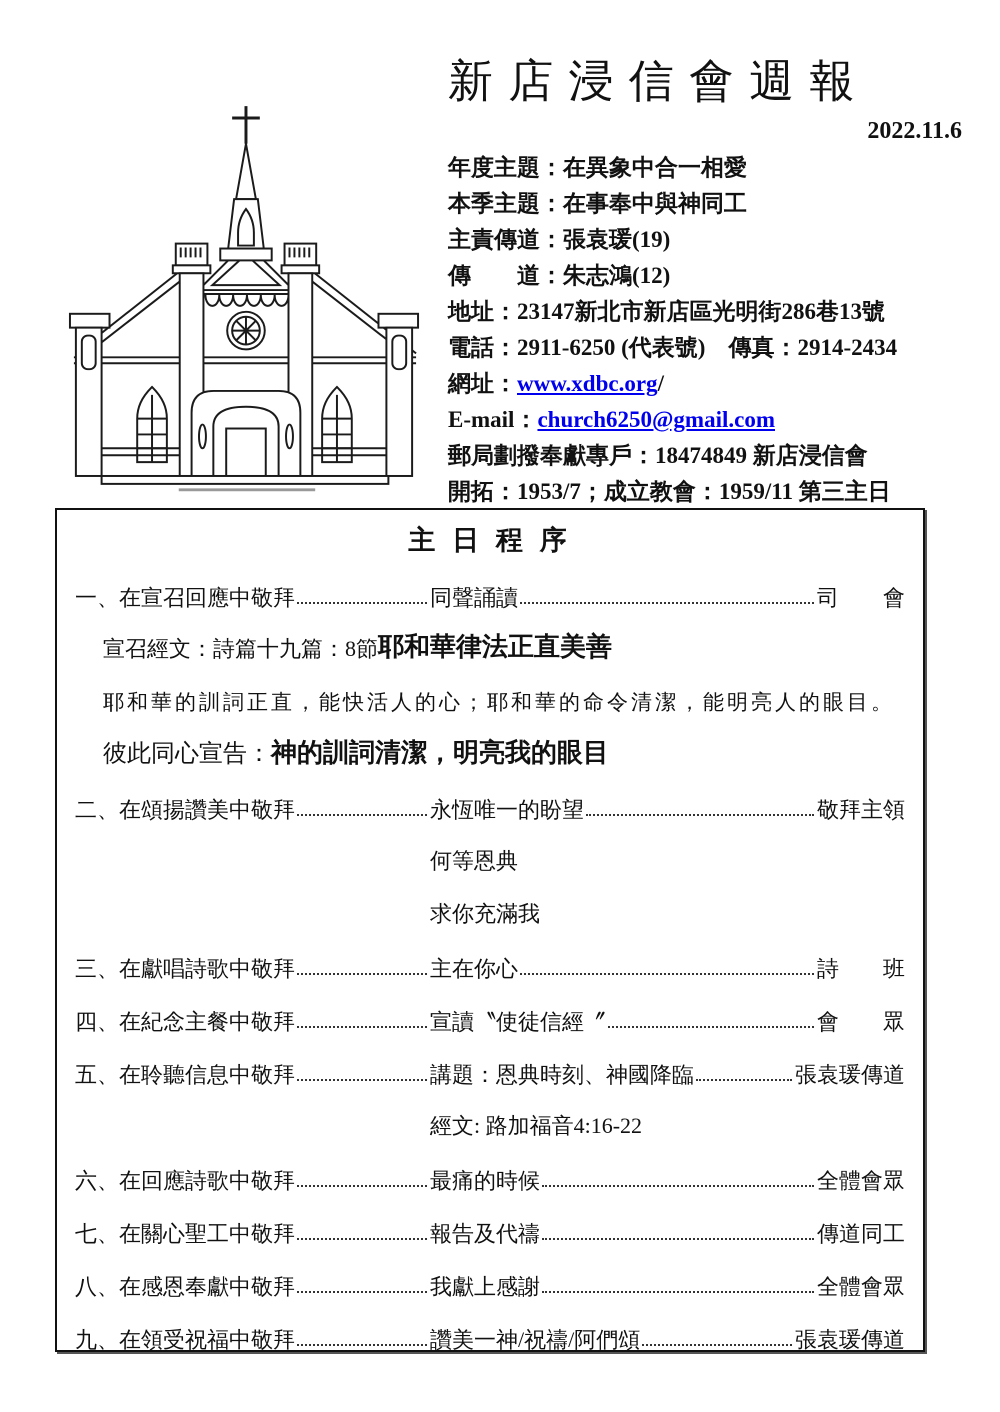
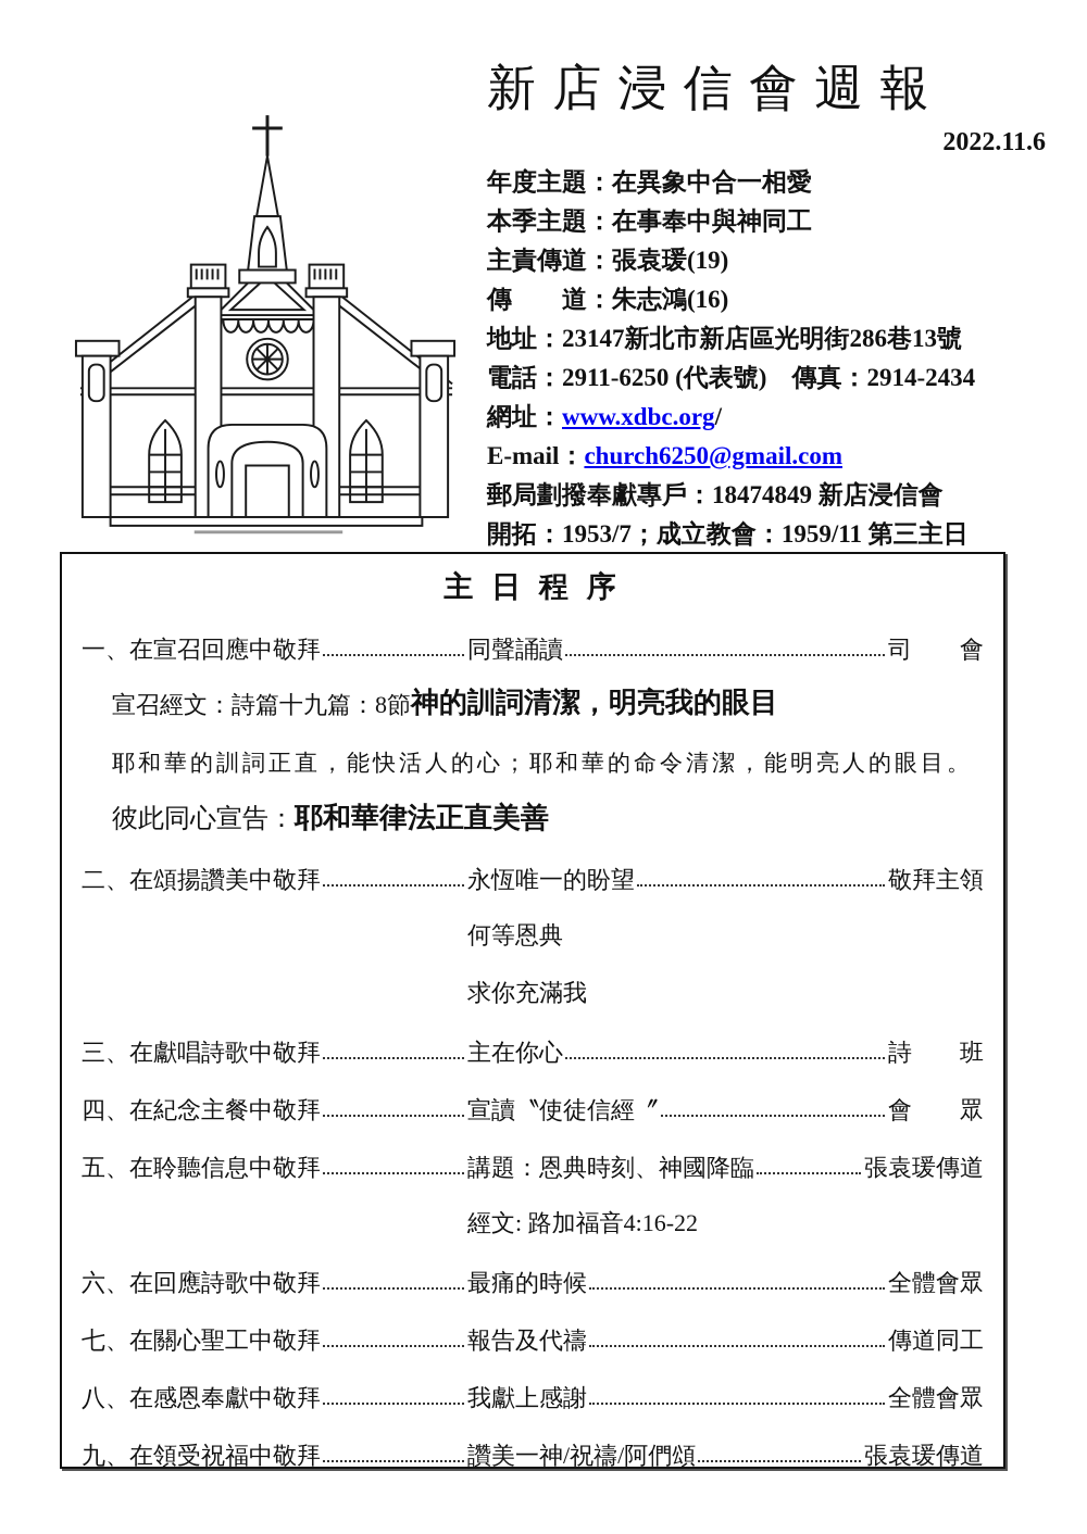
  新 店 浸 信 會 週 報
  2022.11.6
  年度主題：在異象中合一相愛
  本季主題：在事奉中與神同工
  主責傳道：張袁瑗(19)
- 傳 道：朱志鴻(12)
+ 傳 道：朱志鴻(16)
  地址：23147新北市新店區光明街286巷13號
  電話：2911-6250 (代表號) 傳真：2914-2434
  網址：www.xdbc.org/
  E-mail：church6250@gmail.com
  郵局劃撥奉獻專戶：18474849 新店浸信會
  開拓：1953/7；成立教會：1959/11 第三主日
  主 日 程 序
  一、在宣召回應中敬拜
  同聲誦讀
  司 會
  宣召經文：詩篇十九篇：8節
- 耶和華律法正直美善
+ 神的訓詞清潔，明亮我的眼目
  耶和華的訓詞正直，能快活人的心；耶和華的命令清潔，能明亮人的眼目。
  彼此同心宣告：
- 神的訓詞清潔，明亮我的眼目
+ 耶和華律法正直美善
  二、在頌揚讚美中敬拜
  永恆唯一的盼望
  敬拜主領
  何等恩典
  求你充滿我
  三、在獻唱詩歌中敬拜
  主在你心
  詩 班
  四、在紀念主餐中敬拜
  宣讀〝使徒信經〞
  會 眾
  五、在聆聽信息中敬拜
  講題：恩典時刻、神國降臨
  張袁瑗傳道
  經文: 路加福音4:16-22
  六、在回應詩歌中敬拜
  最痛的時候
  全體會眾
  七、在關心聖工中敬拜
  報告及代禱
  傳道同工
  八、在感恩奉獻中敬拜
  我獻上感謝
  全體會眾
  九、在領受祝福中敬拜
  讚美一神/祝禱/阿們頌
  張袁瑗傳道
